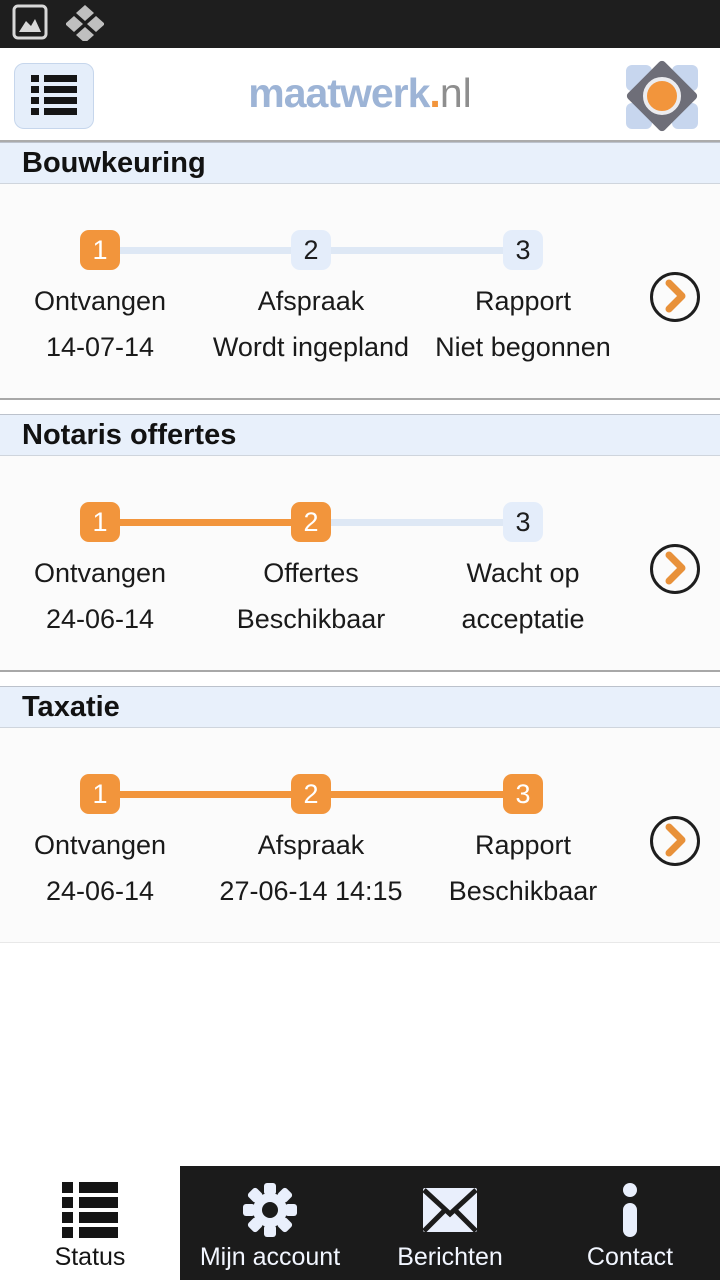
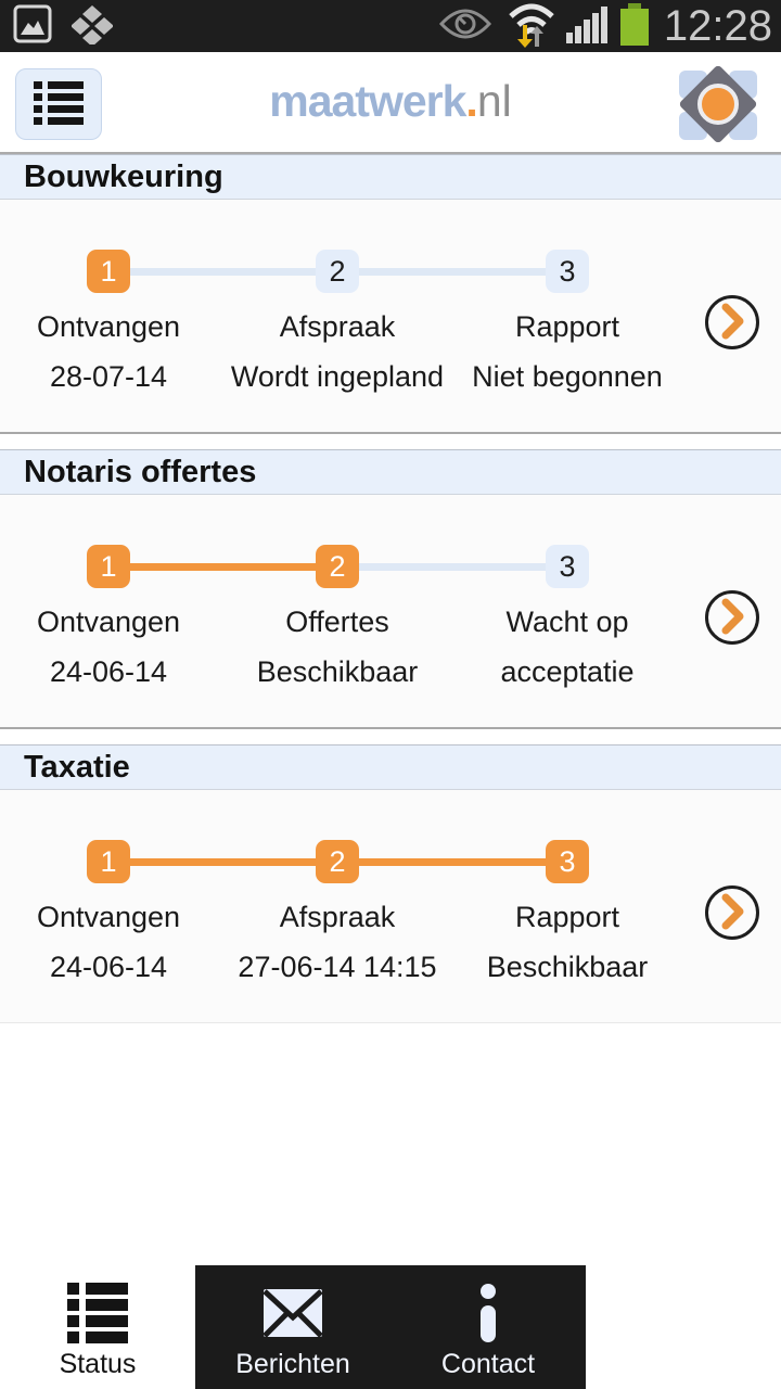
+ 12:28
  maatwerk.nl
  Bouwkeuring
  1
  Ontvangen
- 14-07-14
+ 28-07-14
  2
  Afspraak
  Wordt ingepland
  3
  Rapport
  Niet begonnen
  Notaris offertes
  1
  Ontvangen
  24-06-14
  2
  Offertes
  Beschikbaar
  3
  Wacht op
  acceptatie
  Taxatie
  1
  Ontvangen
  24-06-14
  2
  Afspraak
  27-06-14 14:15
  3
  Rapport
  Beschikbaar
  Status
- Mijn account
  Berichten
  Contact
